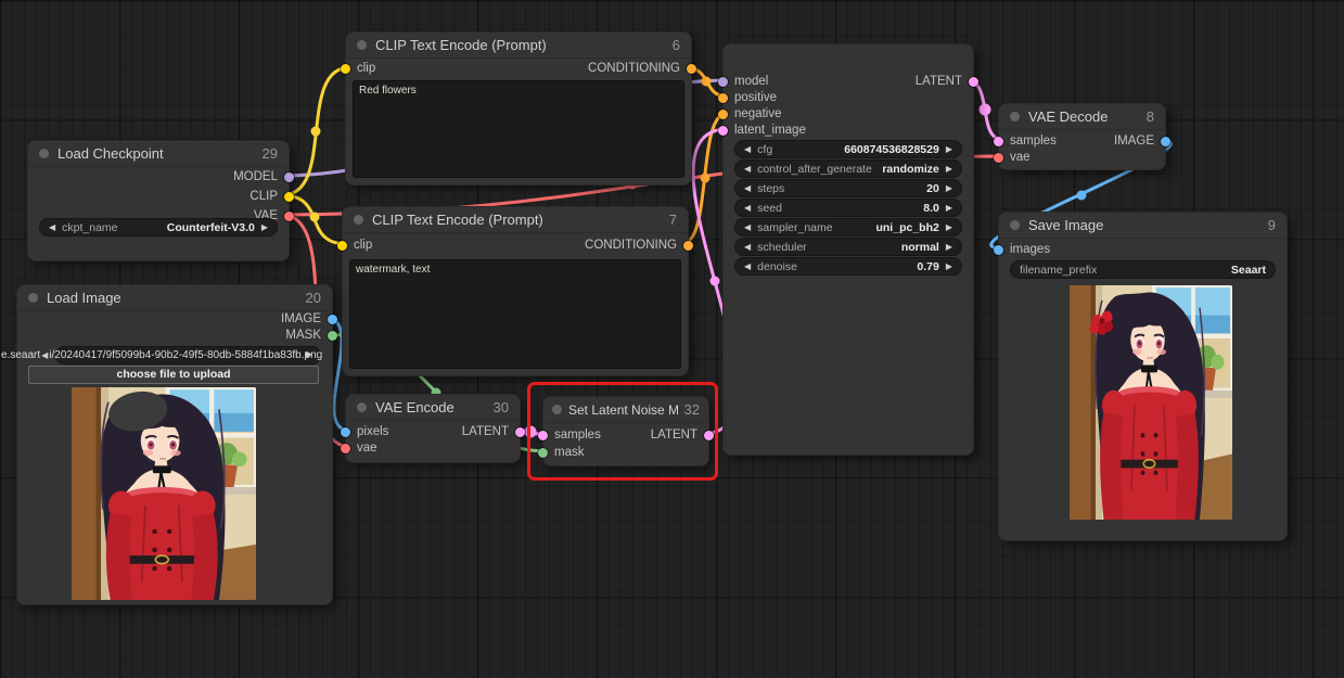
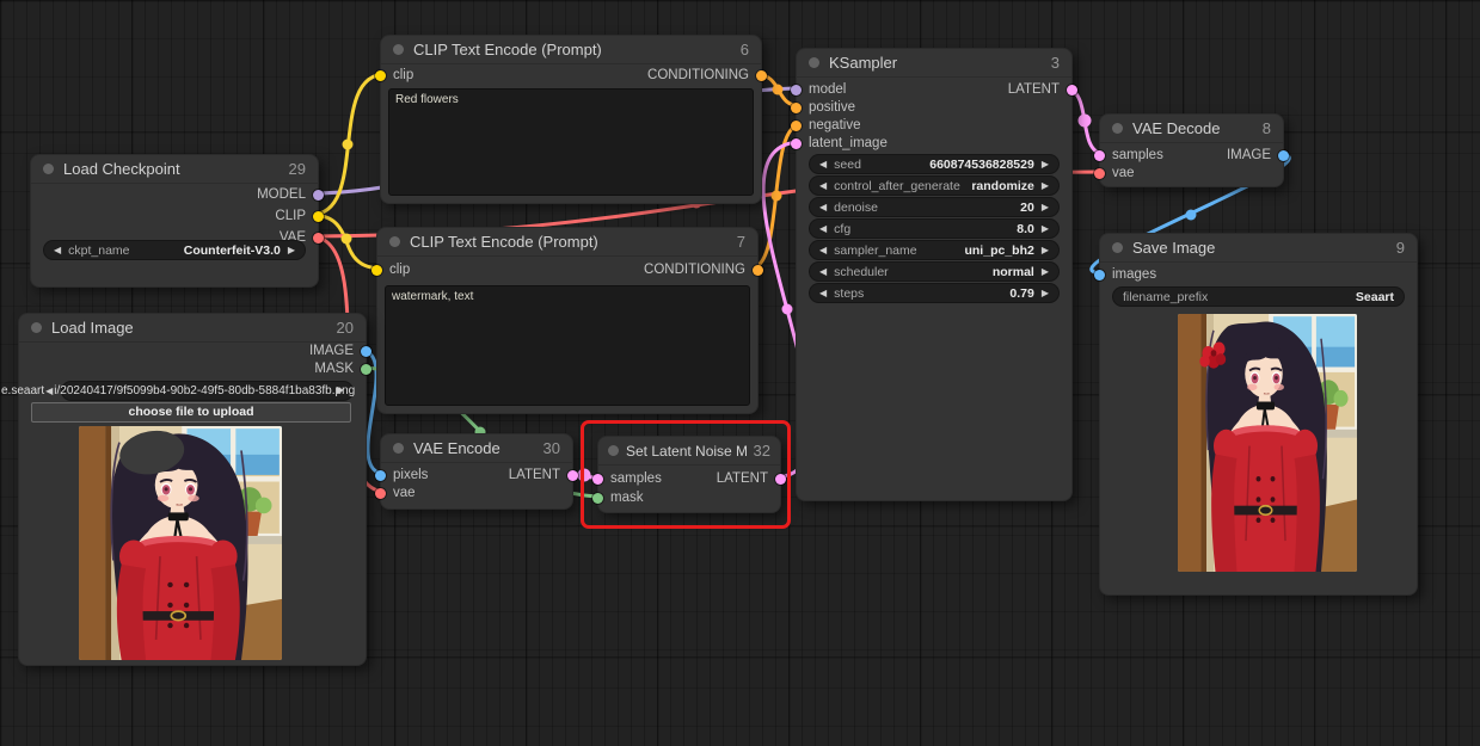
  Load Checkpoint
  29
  MODEL
  CLIP
  VAE
  ◀
  ckpt_name
  Counterfeit-V3.0
  ▶
  CLIP Text Encode (Prompt)
  6
  clip
  CONDITIONING
  Red flowers
  CLIP Text Encode (Prompt)
  7
  clip
  CONDITIONING
  watermark, text
+ KSampler
+ 3
  model
  LATENT
  positive
  negative
  latent_image
  ◀
- cfg
+ seed
  660874536828529
  ▶
  ◀
  control_after_generate
  randomize
  ▶
  ◀
- steps
+ denoise
  20
  ▶
  ◀
- seed
+ cfg
  8.0
  ▶
  ◀
  sampler_name
  uni_pc_bh2
  ▶
  ◀
  scheduler
  normal
  ▶
  ◀
- denoise
+ steps
  0.79
  ▶
  VAE Decode
  8
  samples
  IMAGE
  vae
  Save Image
  9
  images
  filename_prefix
  Seaart
  Load Image
  20
  IMAGE
  MASK
  e.seaart
  ◀
  i/20240417/9f5099b4-90b2-49f5-80db-5884f1ba83fb.png
  ▶
  choose file to upload
  VAE Encode
  30
  pixels
  LATENT
  vae
  Set Latent Noise M
  32
  samples
  LATENT
  mask
